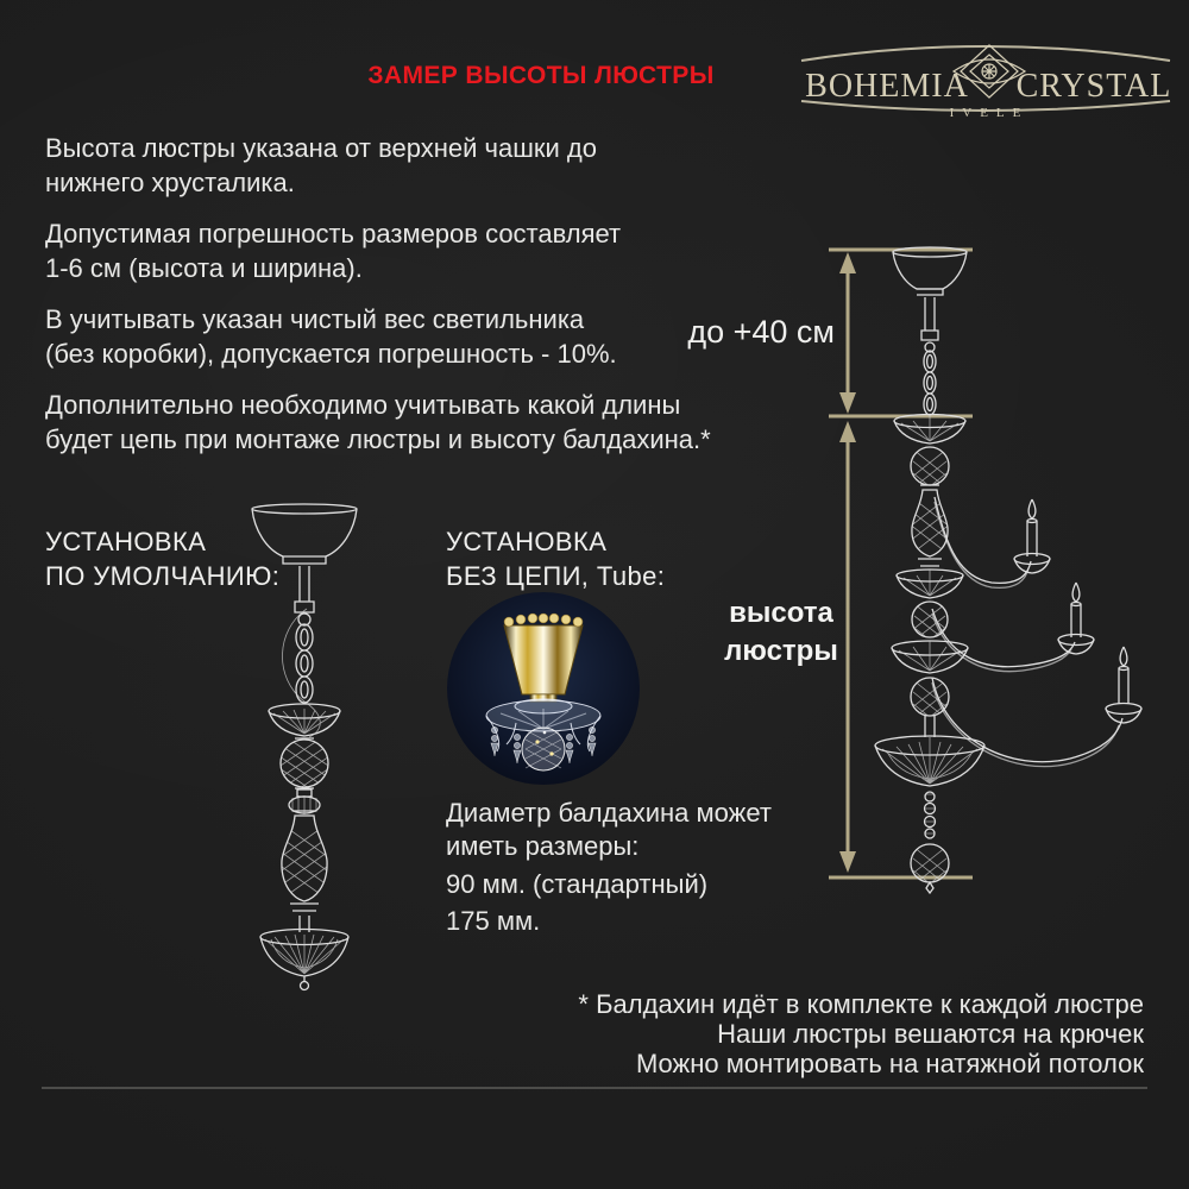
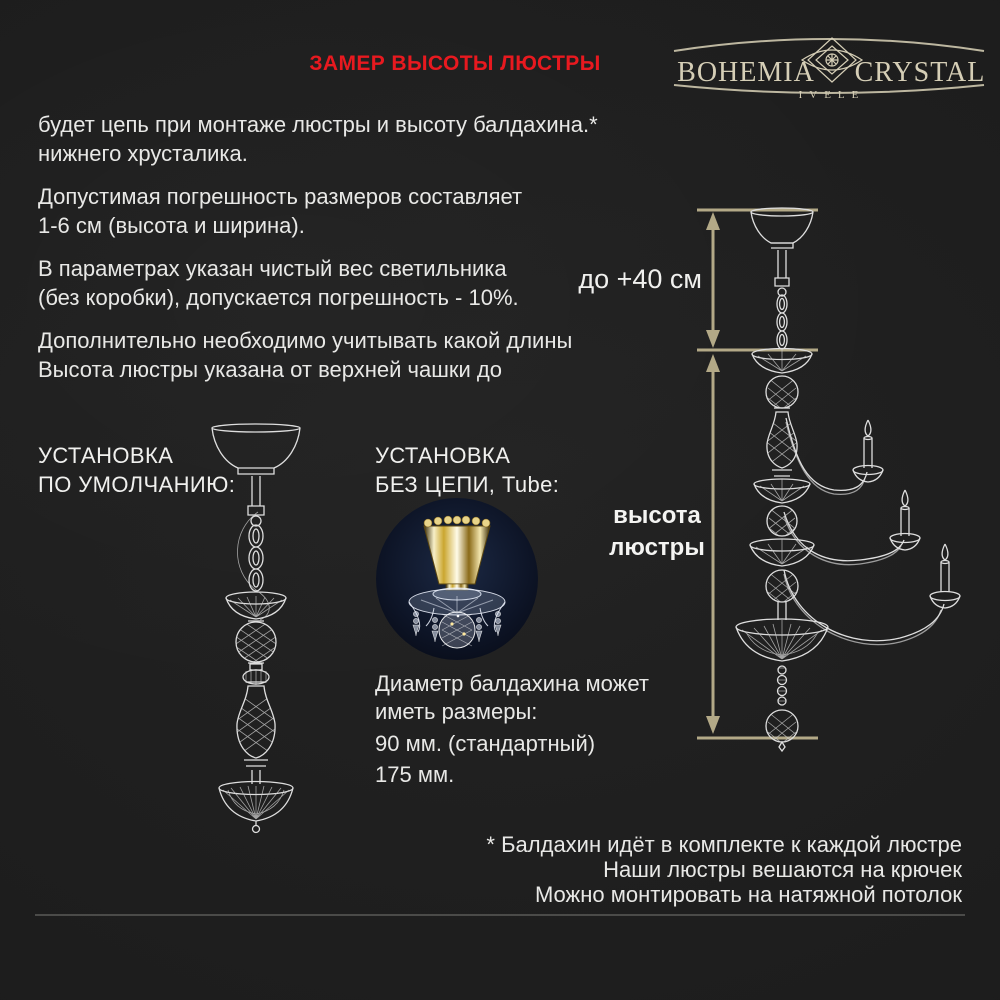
  ЗАМЕР ВЫСОТЫ ЛЮСТРЫ
  BOHEMIA
  CRYSTAL
  IVELE
- Высота люстры указана от верхней чашки до
+ будет цепь при монтаже люстры и высоту балдахина.*
  нижнего хрусталика.
  Допустимая погрешность размеров составляет
  1-6 см (высота и ширина).
- В учитывать указан чистый вес светильника
+ В параметрах указан чистый вес светильника
  (без коробки), допускается погрешность - 10%.
  Дополнительно необходимо учитывать какой длины
- будет цепь при монтаже люстры и высоту балдахина.*
+ Высота люстры указана от верхней чашки до
  УСТАНОВКА
  ПО УМОЛЧАНИЮ:
  УСТАНОВКА
  БЕЗ ЦЕПИ, Tube:
  Диаметр балдахина может
  иметь размеры:
  90 мм. (стандартный)
  175 мм.
  до +40 см
  высота
  люстры
  * Балдахин идёт в комплекте к каждой люстре
  Наши люстры вешаются на крючек
  Можно монтировать на натяжной потолок
